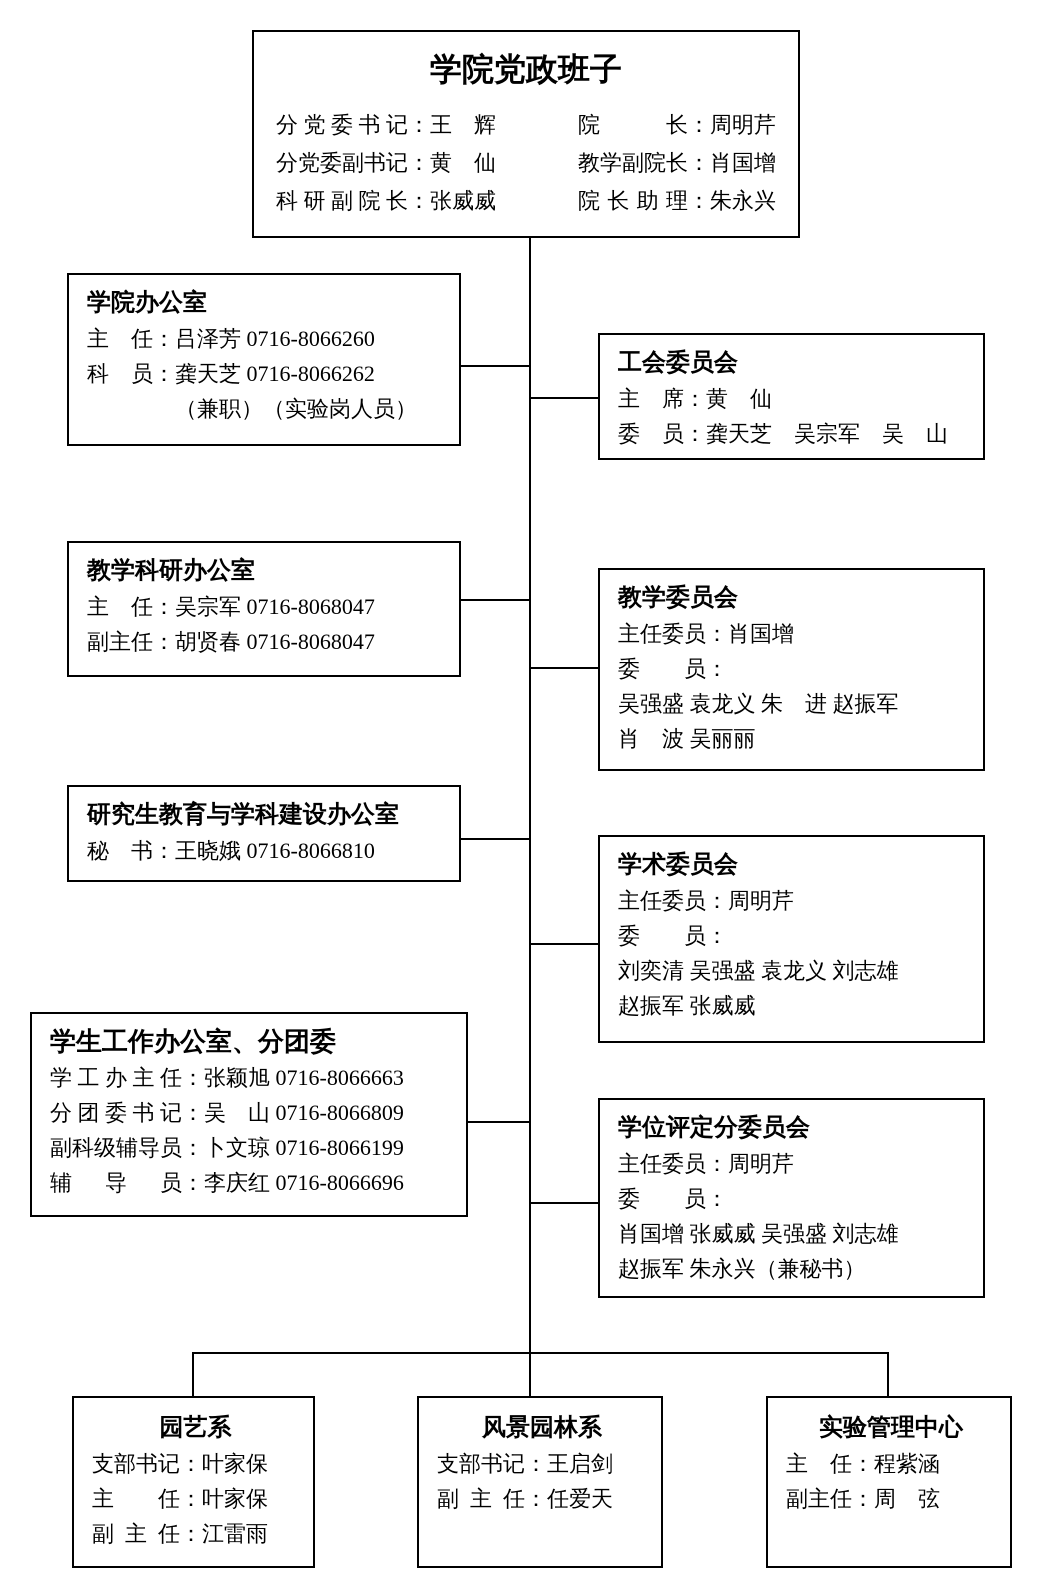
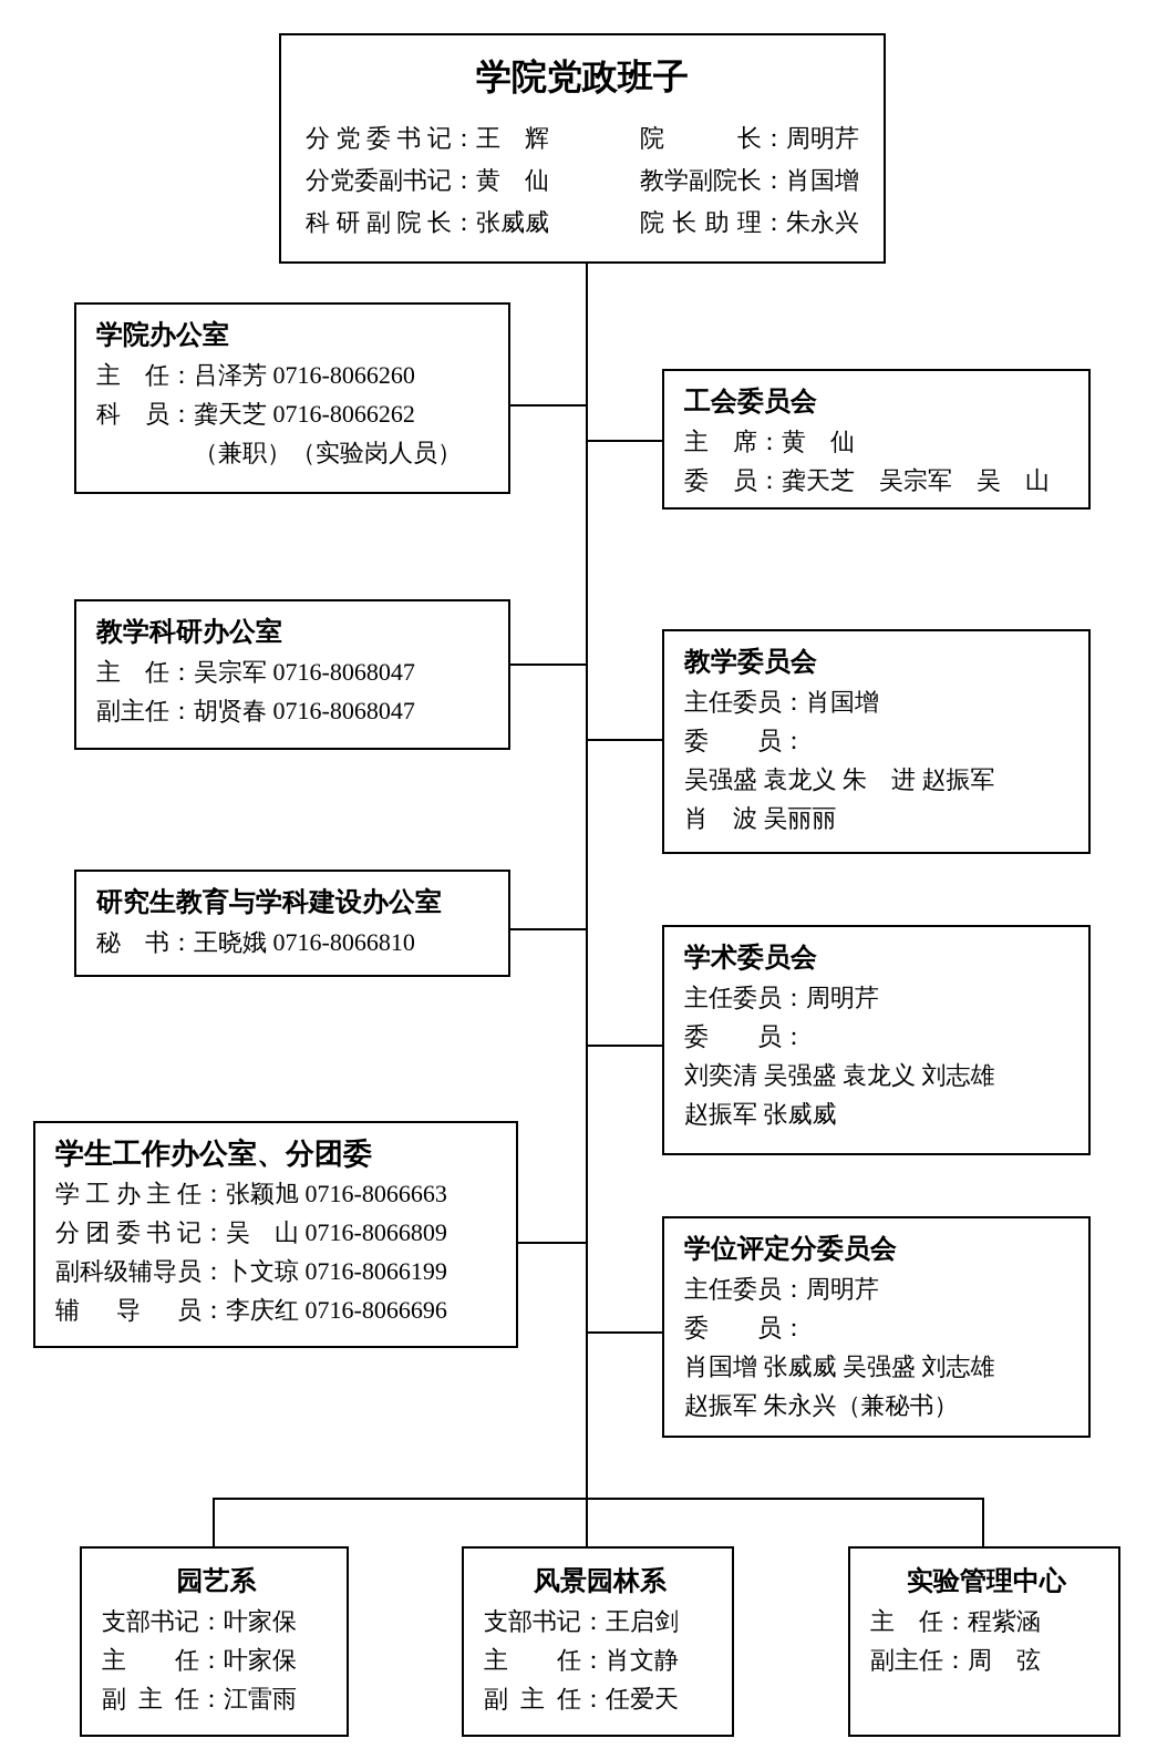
  学院党政班子
  分党委书记：王 辉
  院长：周明芹
  分党委副书记：黄 仙
  教学副院长：肖国增
  科研副院长：张威威
  院长助理：朱永兴
  学院办公室
  主任：吕泽芳 0716-8066260
  科员：龚天芝 0716-8066262
  （兼职）（实验岗人员）
  教学科研办公室
  主任：吴宗军 0716-8068047
  副主任：胡贤春 0716-8068047
  研究生教育与学科建设办公室
  秘书：王晓娥 0716-8066810
  学生工作办公室、分团委
  学工办主任：张颖旭 0716-8066663
  分团委书记：吴 山 0716-8066809
  副科级辅导员：卜文琼 0716-8066199
  辅导员：李庆红 0716-8066696
  工会委员会
  主席：黄 仙
  委员：龚天芝 吴宗军 吴 山
  教学委员会
  主任委员：肖国增
  委员：
  吴强盛 袁龙义 朱 进 赵振军
  肖 波 吴丽丽
  学术委员会
  主任委员：周明芹
  委员：
  刘奕清 吴强盛 袁龙义 刘志雄
  赵振军 张威威
  学位评定分委员会
  主任委员：周明芹
  委员：
  肖国增 张威威 吴强盛 刘志雄
  赵振军 朱永兴（兼秘书）
  园艺系
  支部书记：叶家保
  主任：叶家保
  副主任：江雷雨
  风景园林系
  支部书记：王启剑
+ 主任：肖文静
  副主任：任爱天
  实验管理中心
  主任：程紫涵
  副主任：周 弦
